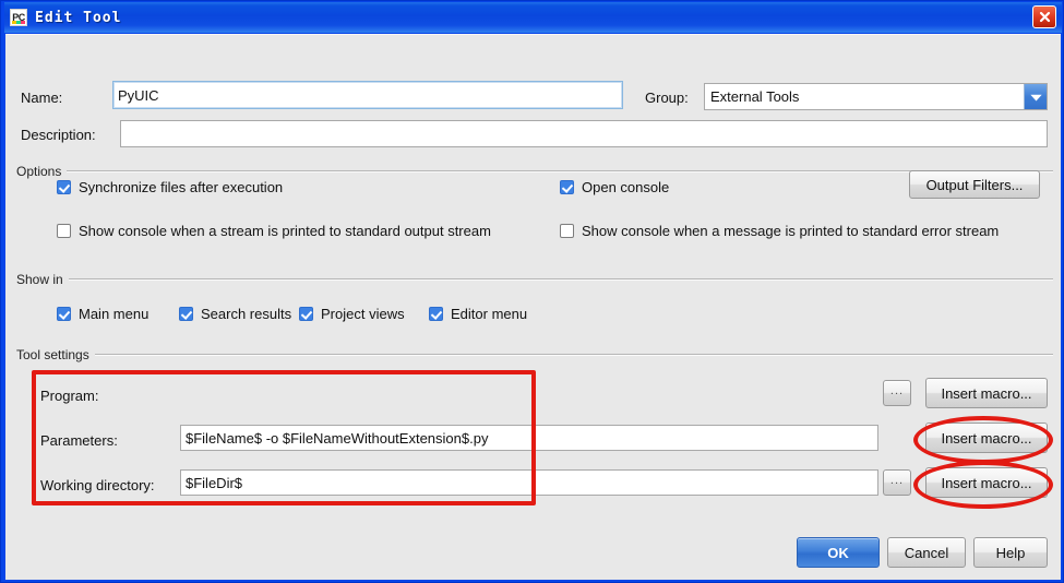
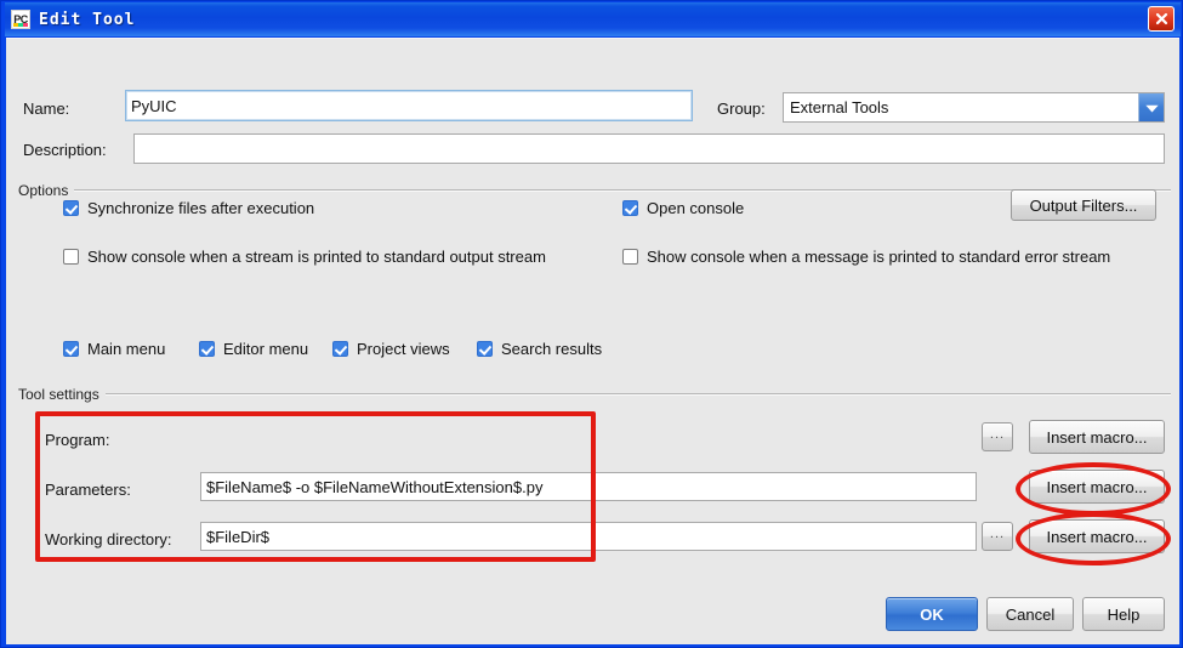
  PC
  Edit Tool
  Name:
  PyUIC
  Group:
  External Tools
  Description:
  Options
  Synchronize files after execution
  Open console
  Output Filters...
  Show console when a stream is printed to standard output stream
  Show console when a message is printed to standard error stream
- Show in
  Main menu
- Search results
+ Editor menu
  Project views
- Editor menu
+ Search results
  Tool settings
  Program:
  ...
  Insert macro...
  Parameters:
  $FileName$ -o $FileNameWithoutExtension$.py
  Insert macro...
  Working directory:
  $FileDir$
  ...
  Insert macro...
  OK
  Cancel
  Help
